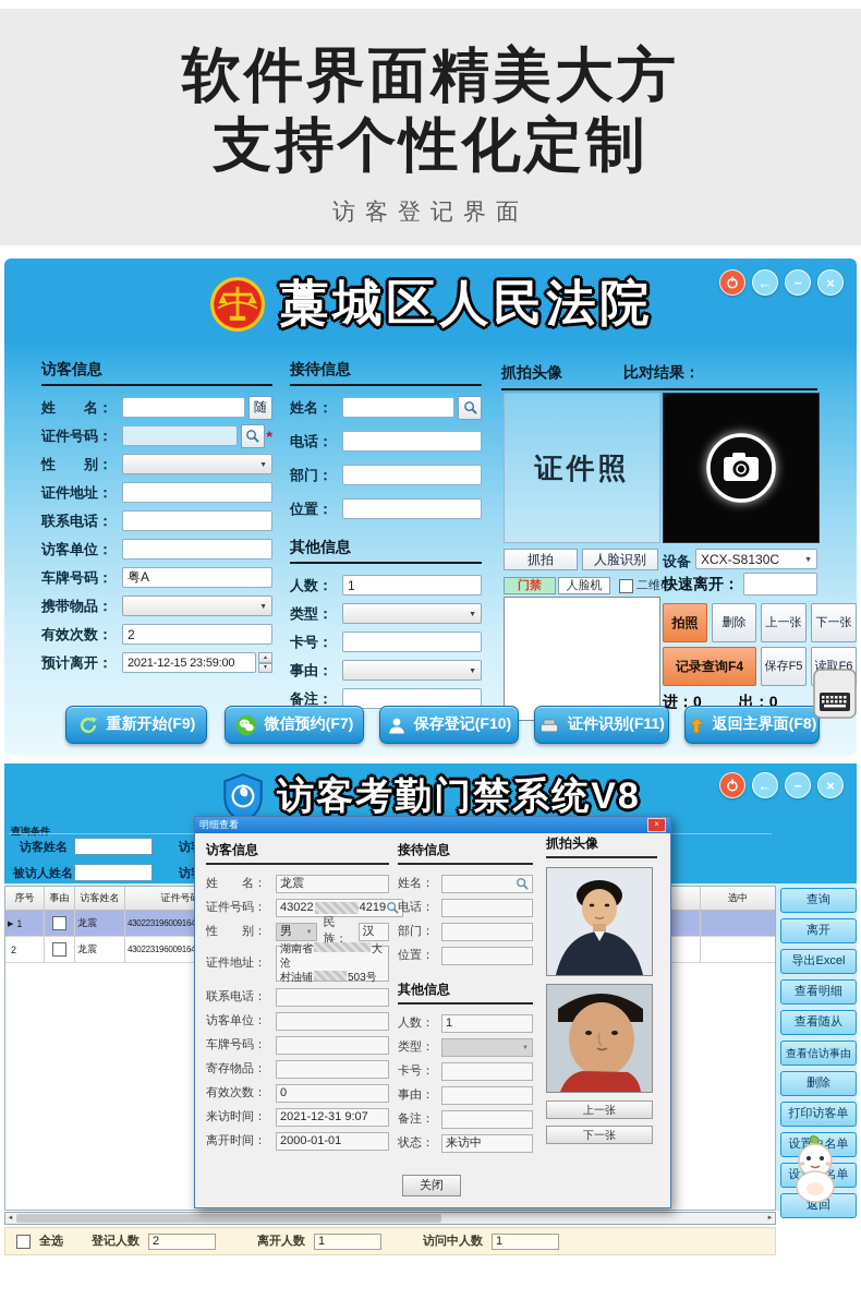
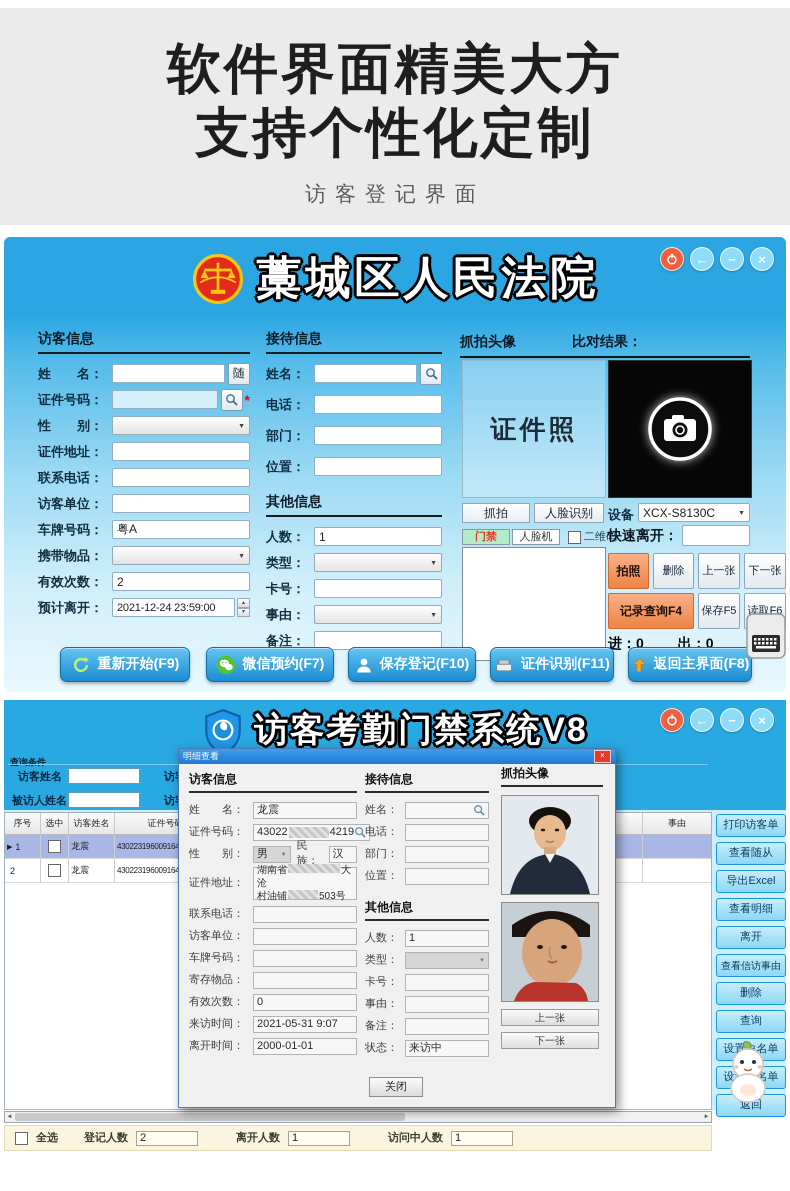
  软件界面精美大方
  支持个性化定制
  访客登记界面
  ←
  −
  ×
  藁城区人民法院
  访客信息
  姓 名：
  随
  证件号码：
  *
  性 别：
  证件地址：
  联系电话：
  访客单位：
  车牌号码：
  粤A
  携带物品：
  有效次数：
  2
  预计离开：
- 2021-12-15 23:59:00
+ 2021-12-24 23:59:00
  接待信息
  姓名：
  电话：
  部门：
  位置：
  其他信息
  人数：
  1
  类型：
  卡号：
  事由：
  备注：
  抓拍头像
  比对结果：
  证件照
  抓拍
  人脸识别
  设备
  XCX-S8130C
  门禁
  人脸机
  二维码
  快速离开：
  拍照
  删除
  上一张
  下一张
  记录查询F4
  保存F5
  读取F6
  进：0
  出：0
  重新开始(F9)
  微信预约(F7)
  保存登记(F10)
  证件识别(F11)
  返回主界面(F8)
  ←
  −
  ×
  访客考勤门禁系统V8
  查询条件
  访客姓名
  被访人姓名
  序号
- 事由
+ 选中
  访客姓名
  证件号
- 选中
+ 事由
  1
  龙震
  43022319600916
  2
  龙震
  43022319600916
- 查询
+ 打印访客单
- 离开
+ 查看随从
  导出Excel
  查看明细
- 查看随从
+ 离开
  查看信访事由
  删除
- 打印访客单
+ 查询
  设置名单
  返回
  全选
  登记人数
  2
  离开人数
  1
  访问中人数
  1
  明细查看
  ×
  访客信息
  姓 名：
  龙震
  证件号码：
  43022
  4219
  性 别：
  男
  民族：
  汉
  证件地址：
  湖南省 大沧
  村油铺 503号
  联系电话：
  访客单位：
  车牌号码：
  寄存物品：
  有效次数：
  0
  来访时间：
- 2021-12-31 9:07
+ 2021-05-31 9:07
  离开时间：
  2000-01-01
  接待信息
  姓名：
  电话：
  部门：
  位置：
  其他信息
  人数：
  1
  类型：
  卡号：
  事由：
  备注：
  状态：
  来访中
  抓拍头像
  上一张
  下一张
  关闭
